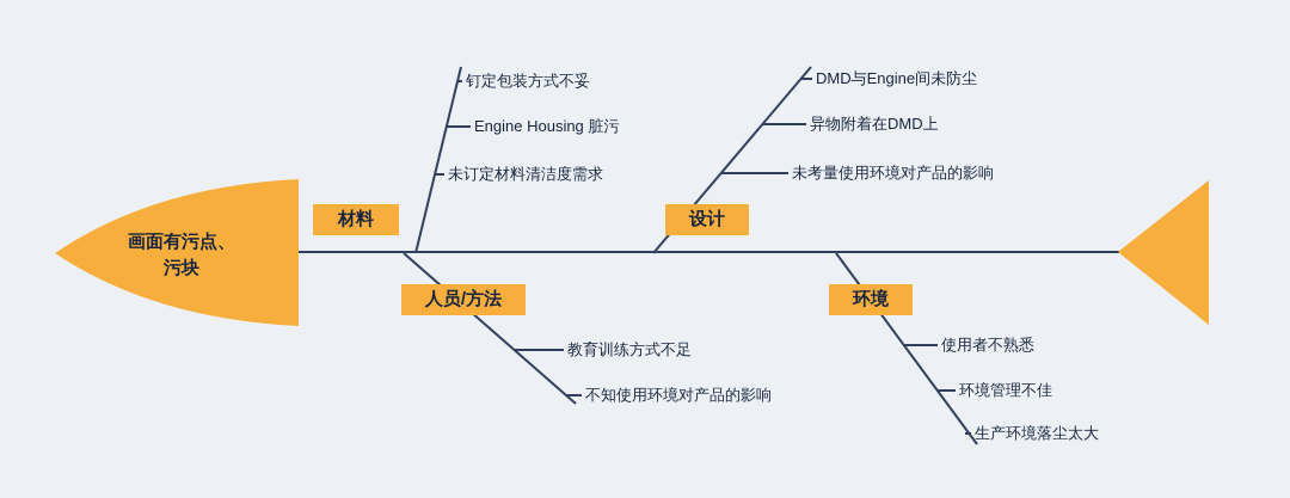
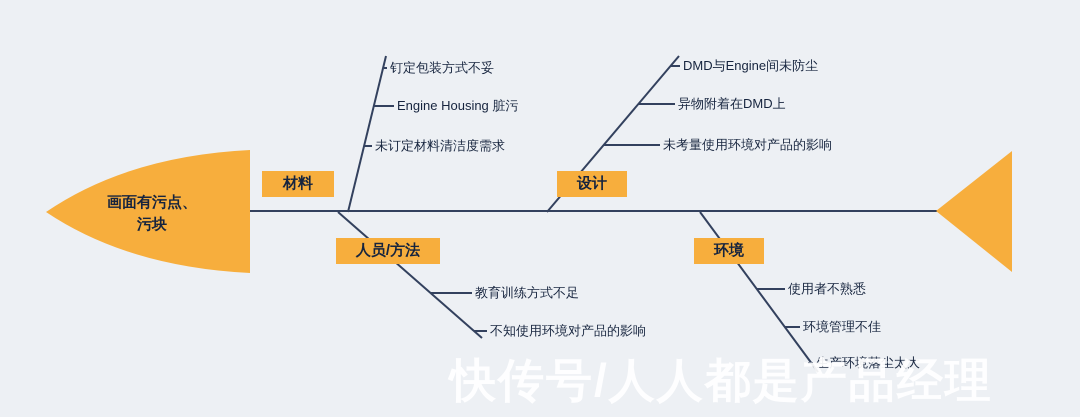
  画面有污点、
  污块
  材料
  设计
  人员/方法
  环境
  钉定包装方式不妥
  Engine Housing 脏污
  未订定材料清洁度需求
  DMD与Engine间未防尘
  异物附着在DMD上
  未考量使用环境对产品的影响
  教育训练方式不足
  不知使用环境对产品的影响
  使用者不熟悉
  环境管理不佳
  生产环境落尘太大
+ 快传号/人人都是产品经理
